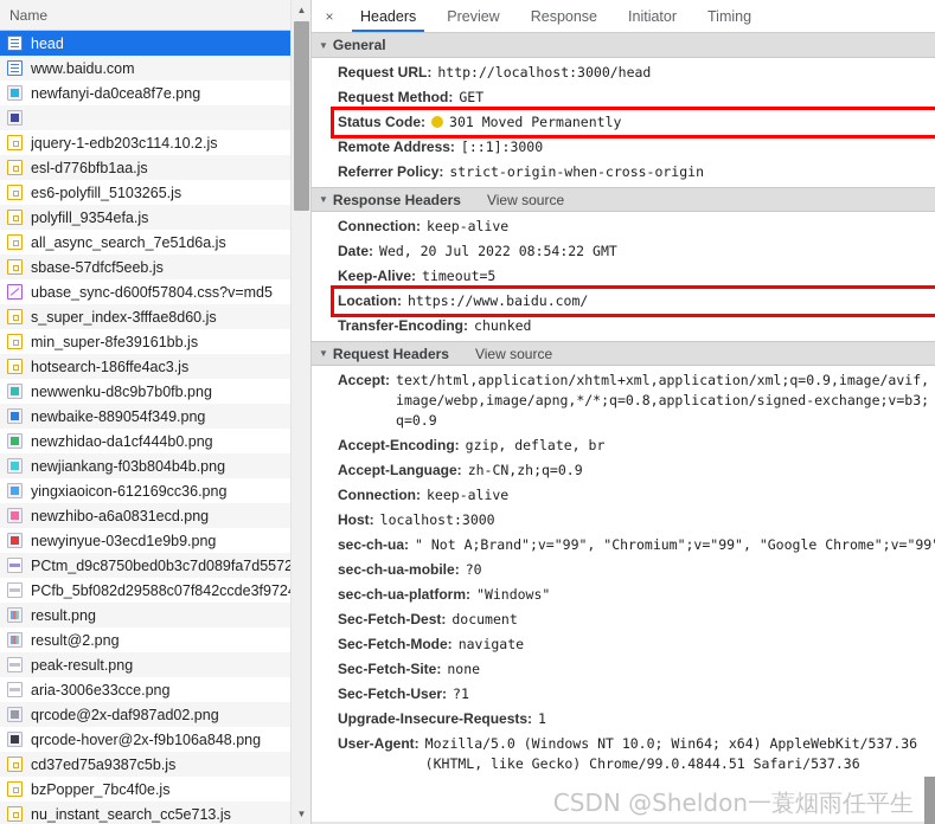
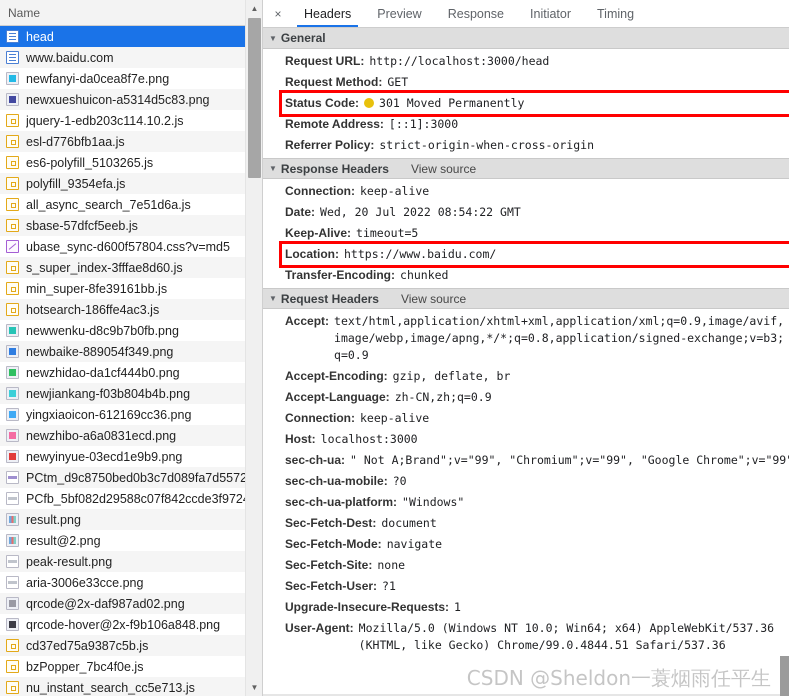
  Name
  head
  www.baidu.com
  newfanyi-da0cea8f7e.png
+ newxueshuicon-a5314d5c83.png
  jquery-1-edb203c114.10.2.js
  esl-d776bfb1aa.js
  es6-polyfill_5103265.js
  polyfill_9354efa.js
  all_async_search_7e51d6a.js
  sbase-57dfcf5eeb.js
  ubase_sync-d600f57804.css?v=md5
  s_super_index-3fffae8d60.js
  min_super-8fe39161bb.js
  hotsearch-186ffe4ac3.js
  newwenku-d8c9b7b0fb.png
  newbaike-889054f349.png
  newzhidao-da1cf444b0.png
  newjiankang-f03b804b4b.png
  yingxiaoicon-612169cc36.png
  newzhibo-a6a0831ecd.png
  newyinyue-03ecd1e9b9.png
  PCtm_d9c8750bed0b3c7d089fa7d5572
  PCfb_5bf082d29588c07f842ccde3f972
  result.png
  result@2.png
  peak-result.png
  aria-3006e33cce.png
  qrcode@2x-daf987ad02.png
  qrcode-hover@2x-f9b106a848.png
  cd37ed75a9387c5b.js
  bzPopper_7bc4f0e.js
  nu_instant_search_cc5e713.js
  ▲
  ▼
  ×
  Headers
  Preview
  Response
  Initiator
  Timing
  ▼
  General
  Request URL:
  http://localhost:3000/head
  Request Method:
  GET
  Status Code:
  301 Moved Permanently
  Remote Address:
  [::1]:3000
  Referrer Policy:
  strict-origin-when-cross-origin
  ▼
  Response Headers
  View source
  Connection:
  keep-alive
  Date:
  Wed, 20 Jul 2022 08:54:22 GMT
  Keep-Alive:
  timeout=5
  Location:
  https://www.baidu.com/
  Transfer-Encoding:
  chunked
  ▼
  Request Headers
  View source
  Accept:
  text/html,application/xhtml+xml,application/xml;q=0.9,image/avif,image/webp,image/apng,*/*;q=0.8,application/signed-exchange;v=b3;q=0.9
  Accept-Encoding:
  gzip, deflate, br
  Accept-Language:
  zh-CN,zh;q=0.9
  Connection:
  keep-alive
  Host:
  localhost:3000
  sec-ch-ua:
  " Not A;Brand";v="99", "Chromium";v="99", "Google Chrome";v="99
  sec-ch-ua-mobile:
  ?0
  sec-ch-ua-platform:
  "Windows"
  Sec-Fetch-Dest:
  document
  Sec-Fetch-Mode:
  navigate
  Sec-Fetch-Site:
  none
  Sec-Fetch-User:
  ?1
  Upgrade-Insecure-Requests:
  1
  User-Agent:
  Mozilla/5.0 (Windows NT 10.0; Win64; x64) AppleWebKit/537.36 (KHTML, like Gecko) Chrome/99.0.4844.51 Safari/537.36
  CSDN @Sheldon一蓑烟雨任平生
